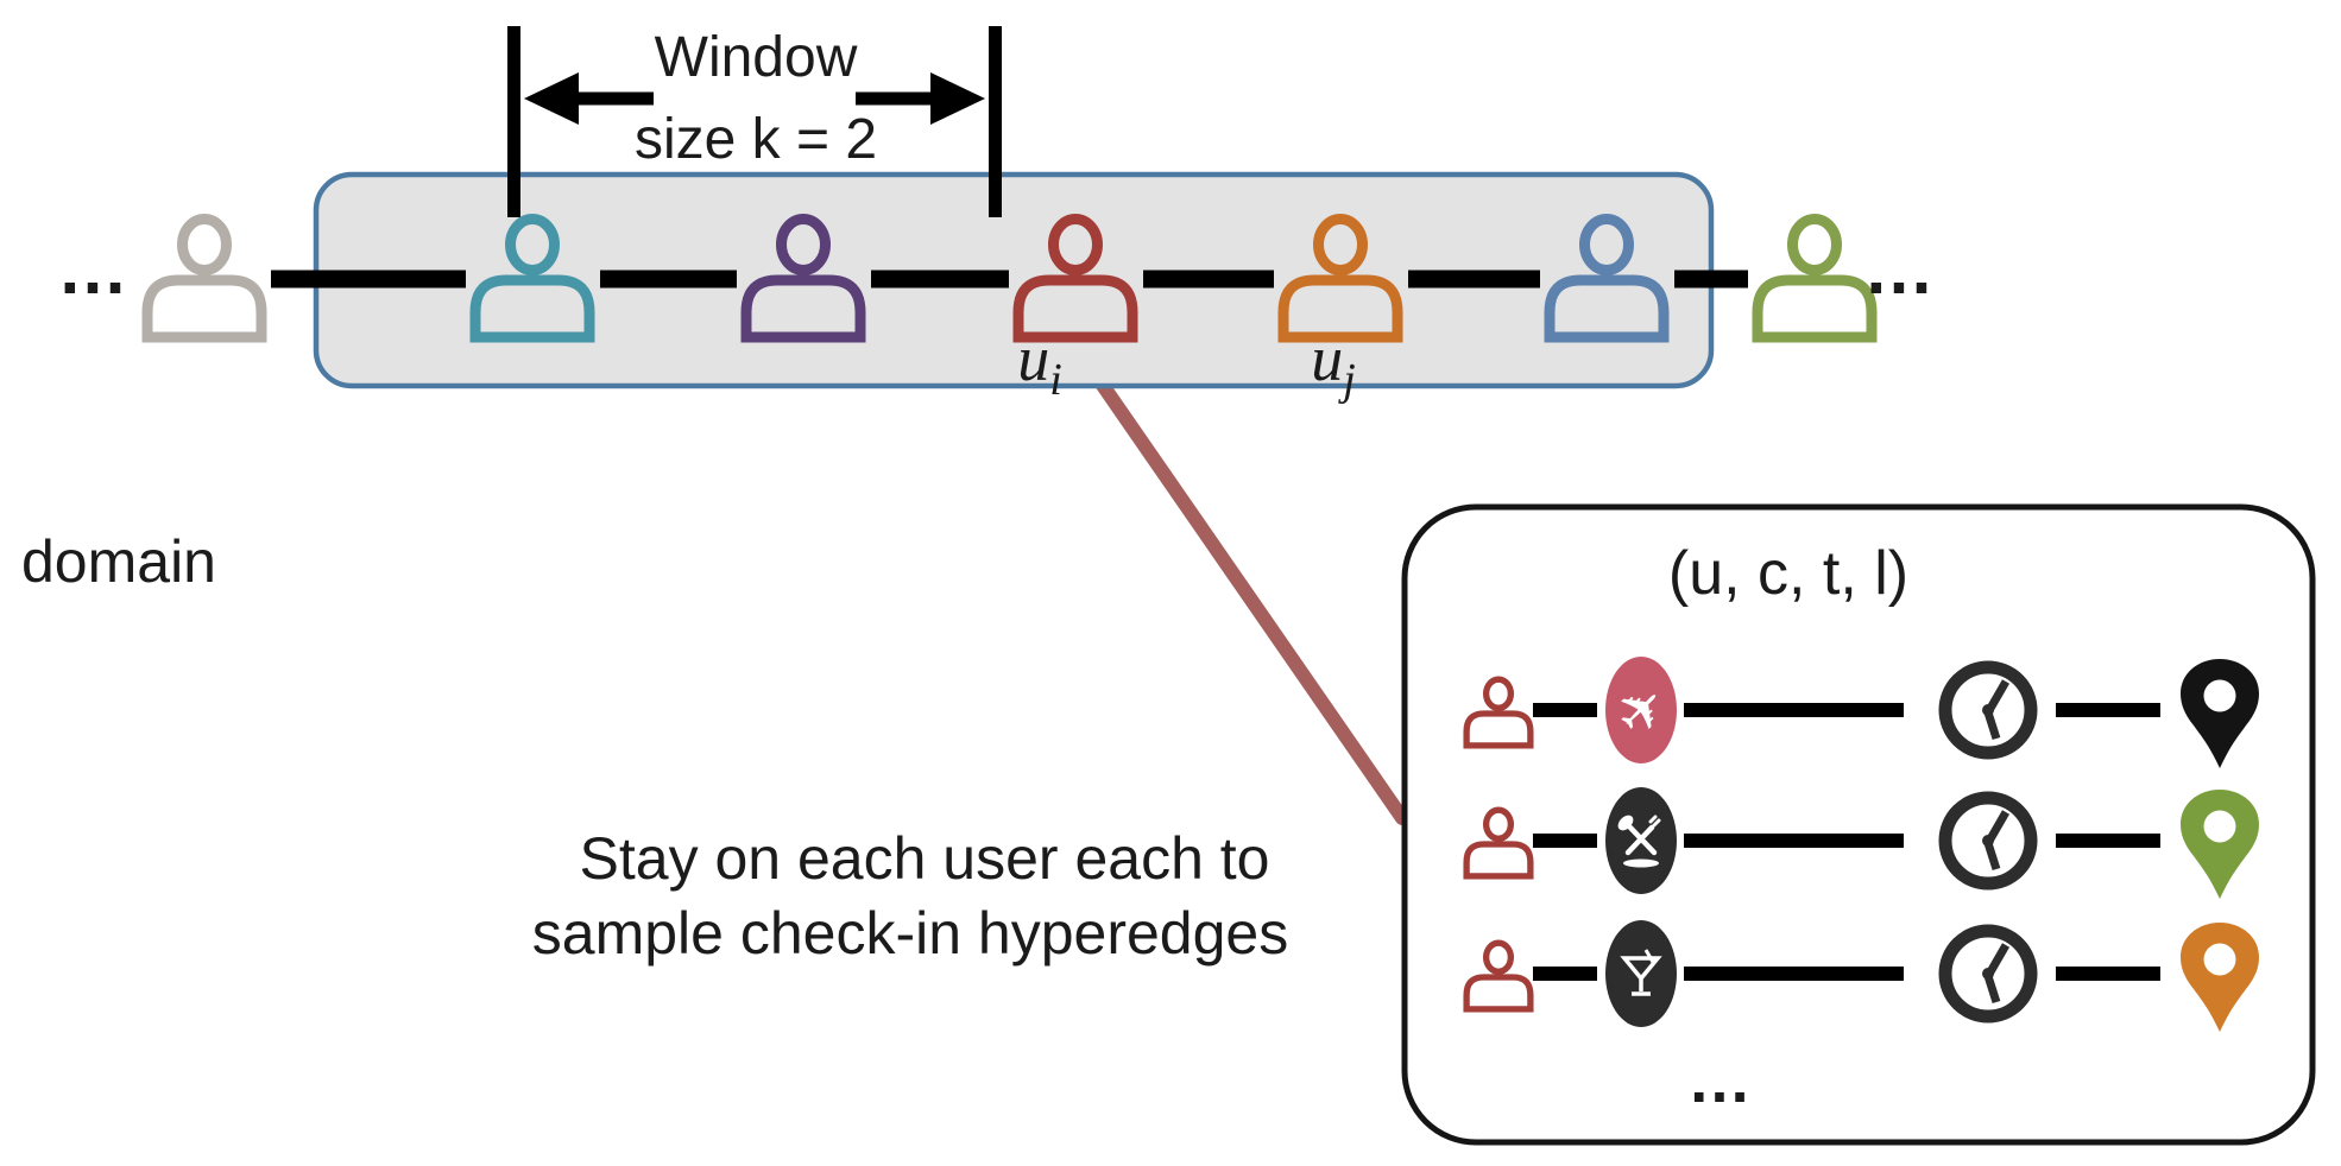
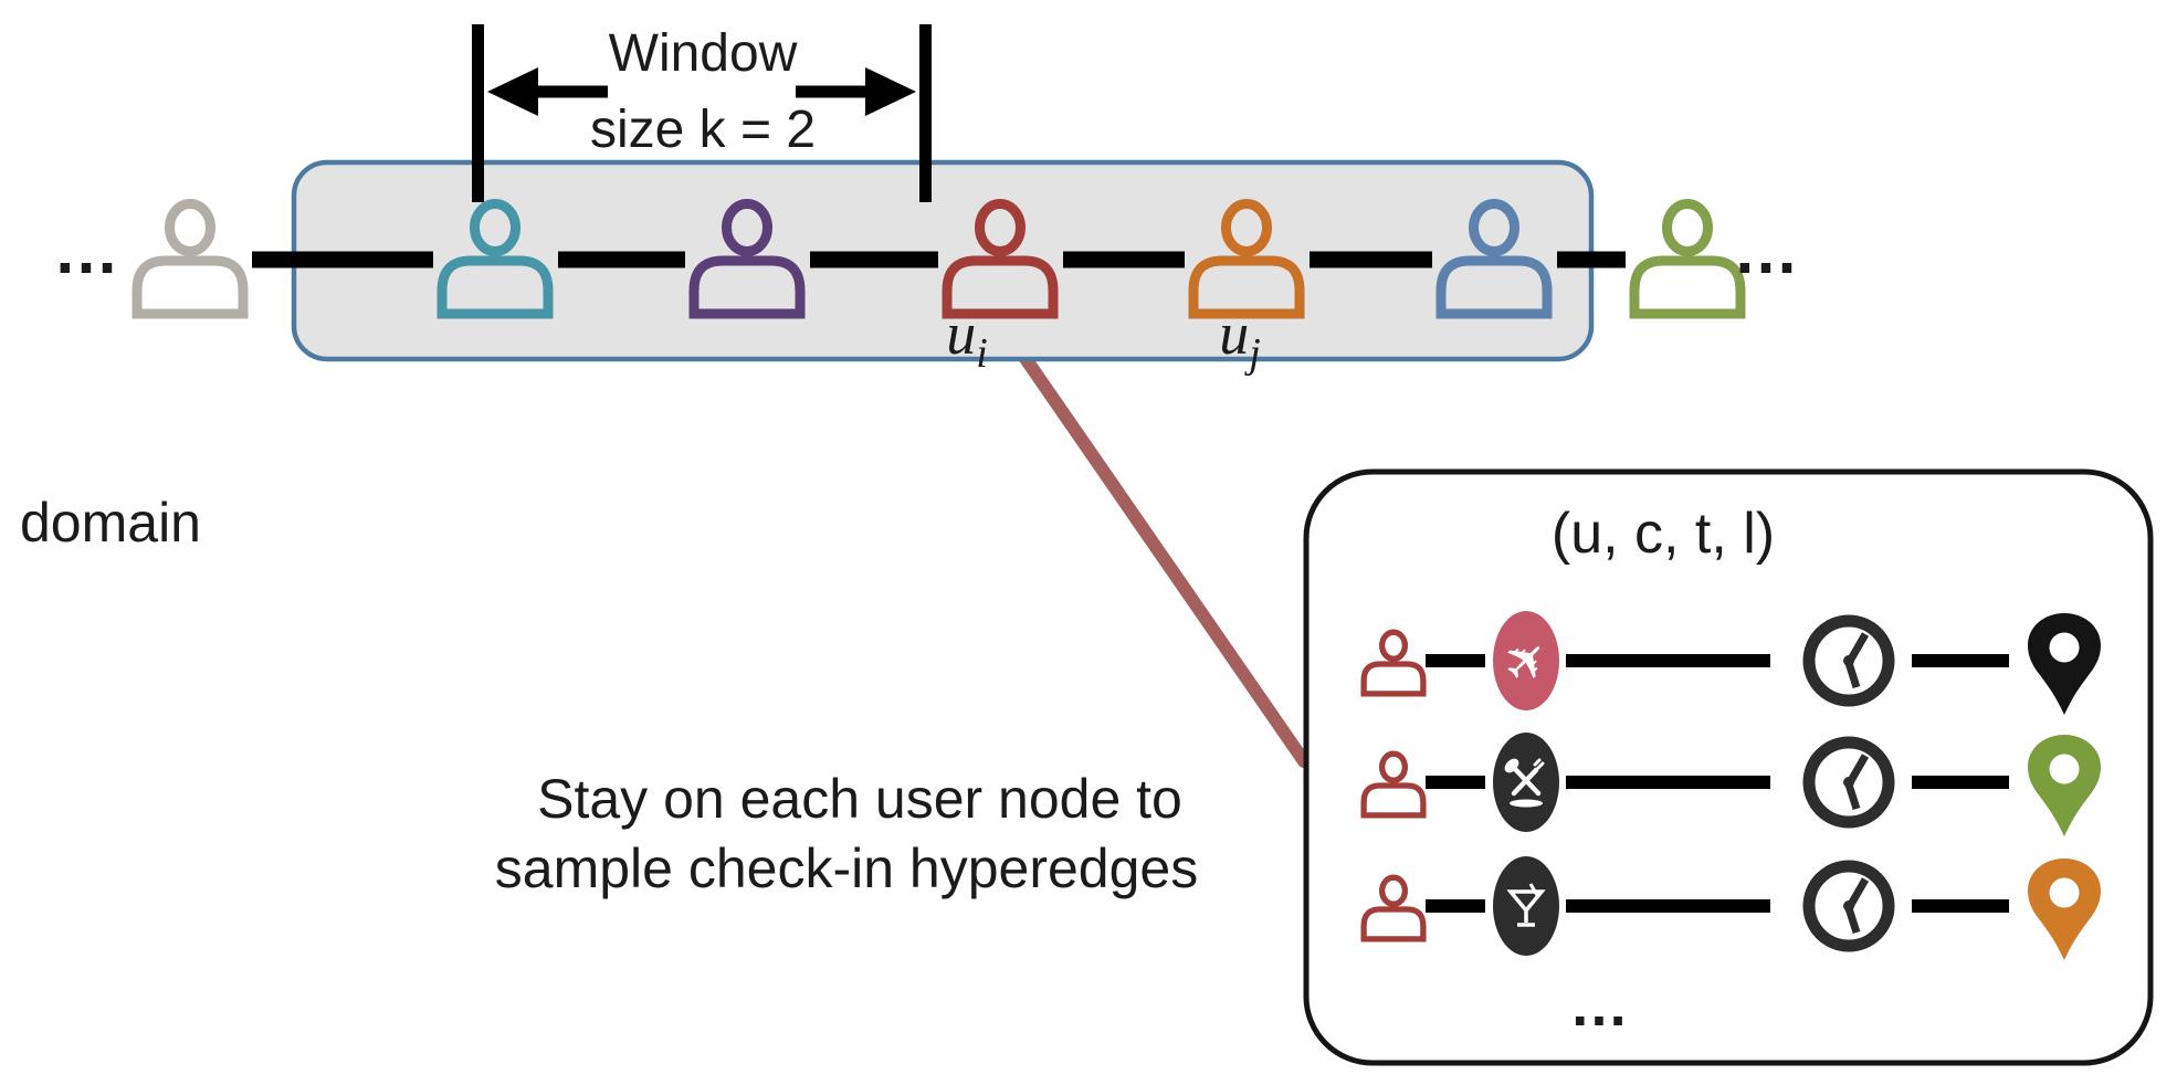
  Window
  size k = 2
  …
  …
  ui
  uj
  domain
- Stay on each user each to
+ Stay on each user node to
  sample check-in hyperedges
  (u, c, t, l)
  …
